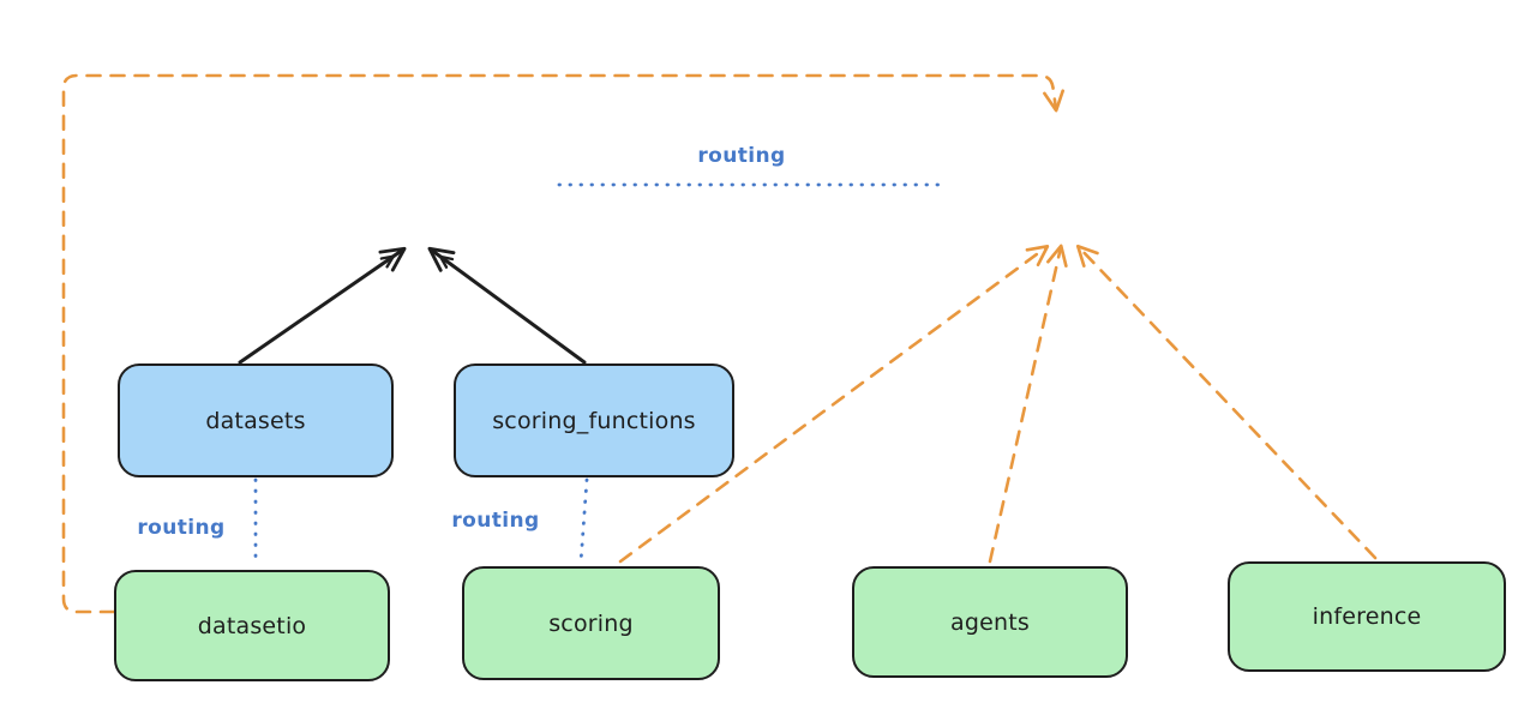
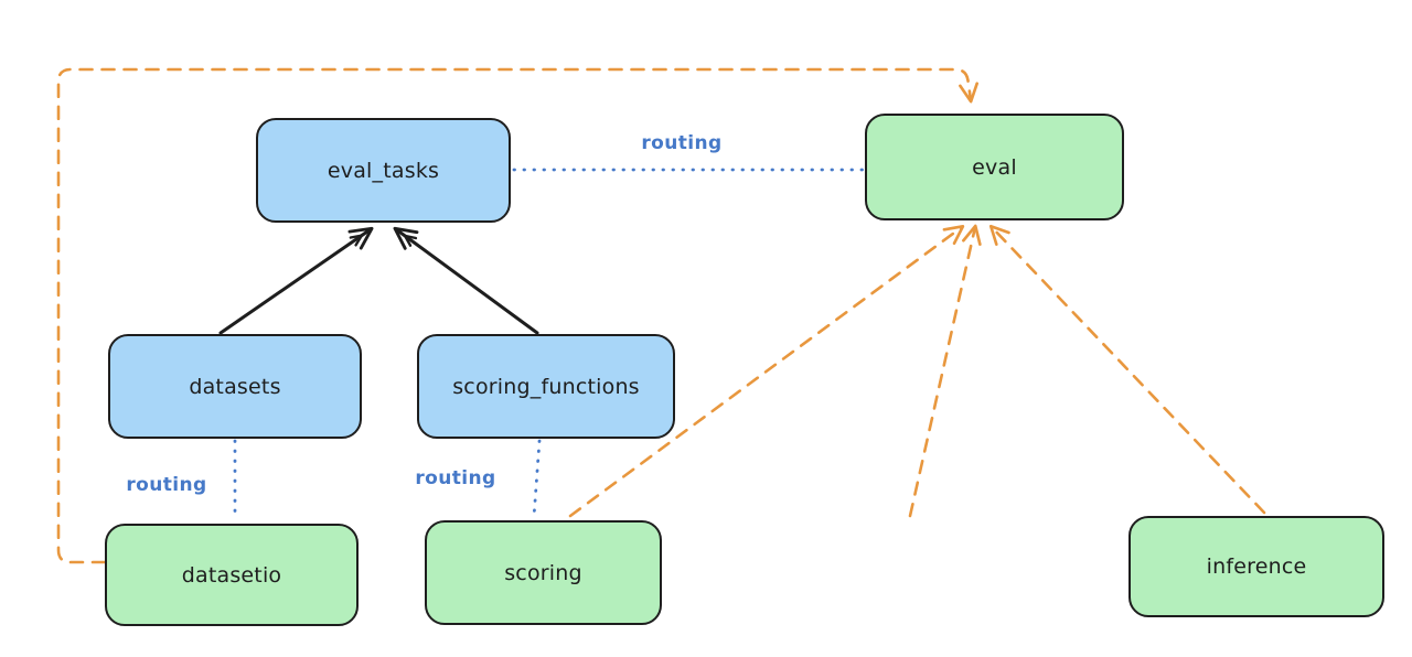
+ eval_tasks
+ eval
  datasets
  scoring_functions
  datasetio
  scoring
- agents
  inference
  routing
  routing
  routing
